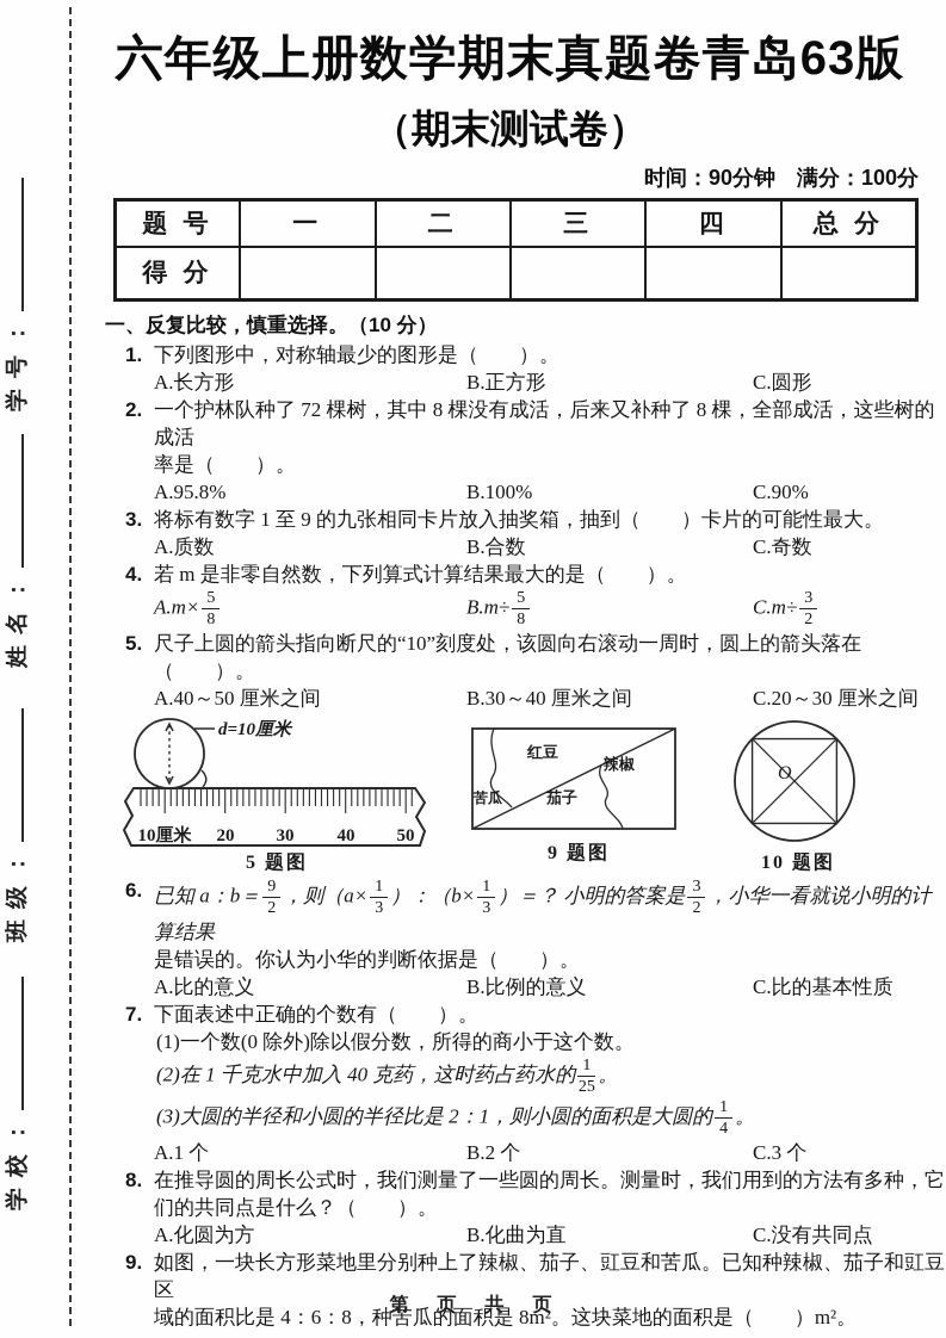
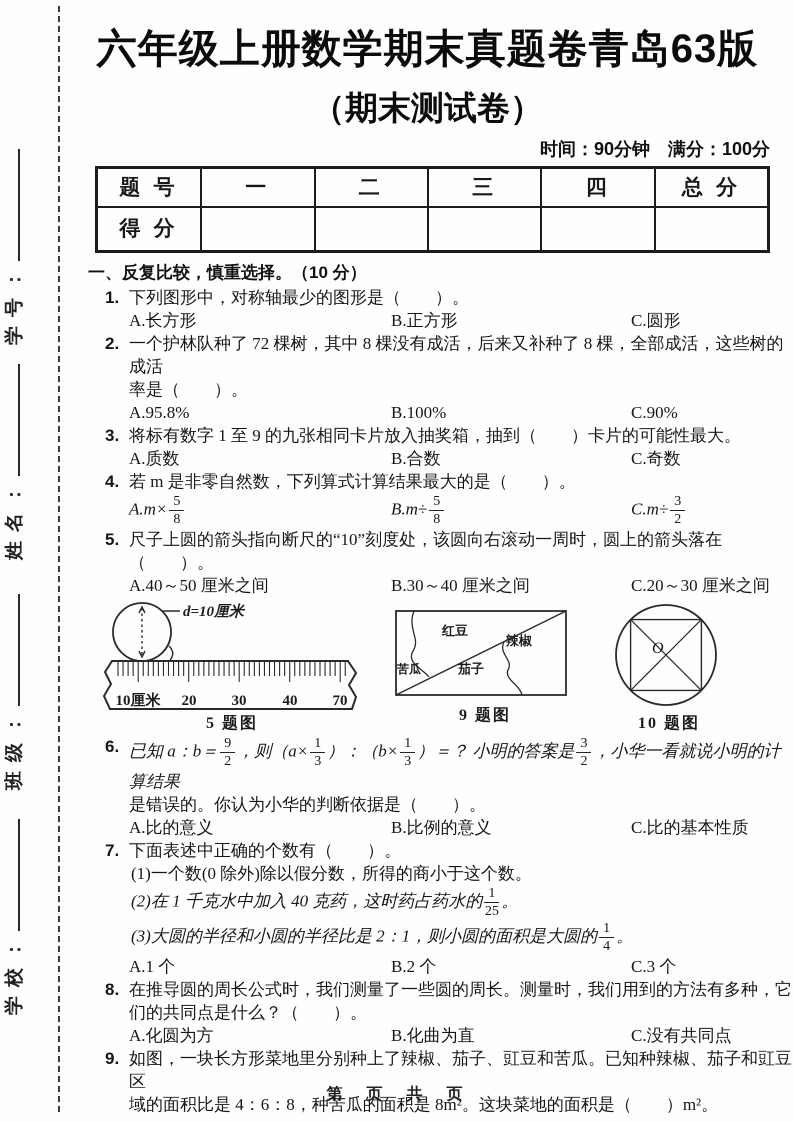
  六年级上册数学期末真题卷青岛63版
  （期末测试卷）
  时间：90分钟 满分：100分
  题 号	一	二	三	四	总 分
  得 分
  一、反复比较，慎重选择。（10 分）
  1.
  下列图形中，对称轴最少的图形是（ ）。
  A.长方形
  B.正方形
  C.圆形
  2.
  一个护林队种了 72 棵树，其中 8 棵没有成活，后来又补种了 8 棵，全部成活，这些树的成活
  率是（ ）。
  A.95.8%
  B.100%
  C.90%
  3.
  将标有数字 1 至 9 的九张相同卡片放入抽奖箱，抽到（ ）卡片的可能性最大。
  A.质数
  B.合数
  C.奇数
  4.
  若 m 是非零自然数，下列算式计算结果最大的是（ ）。
  A.m×
  5
  8
  B.m÷
  5
  8
  C.m÷
  3
  2
  5.
  尺子上圆的箭头指向断尺的“10”刻度处，该圆向右滚动一周时，圆上的箭头落在（ ）。
  A.40～50 厘米之间
  B.30～40 厘米之间
  C.20～30 厘米之间
  d=10厘米
  10厘米
  20
  30
  40
- 50
+ 70
  5 题图
  红豆
  辣椒
  苦瓜
  茄子
  9 题图
  O
  10 题图
  6.
  已知 a：b＝
  9
  2
  ，则（a×
  1
  3
  ）：（b×
  1
  3
  ）＝？ 小明的答案是
  3
  2
  ，小华一看就说小明的计算结果
  是错误的。你认为小华的判断依据是（ ）。
  A.比的意义
  B.比例的意义
  C.比的基本性质
  7.
  下面表述中正确的个数有（ ）。
  (1)一个数(0 除外)除以假分数，所得的商小于这个数。
  (2)在 1 千克水中加入 40 克药，这时药占药水的
  1
  25
  。
  (3)大圆的半径和小圆的半径比是 2：1，则小圆的面积是大圆的
  1
  4
  。
  A.1 个
  B.2 个
  C.3 个
  8.
  在推导圆的周长公式时，我们测量了一些圆的周长。测量时，我们用到的方法有多种，它
  们的共同点是什么？（ ）。
  A.化圆为方
  B.化曲为直
  C.没有共同点
  9.
  如图，一块长方形菜地里分别种上了辣椒、茄子、豇豆和苦瓜。已知种辣椒、茄子和豇豆区
  域的面积比是 4：6：8，种苦瓜的面积是 8m²。这块菜地的面积是（ ）m²。
  第 页 共 页
